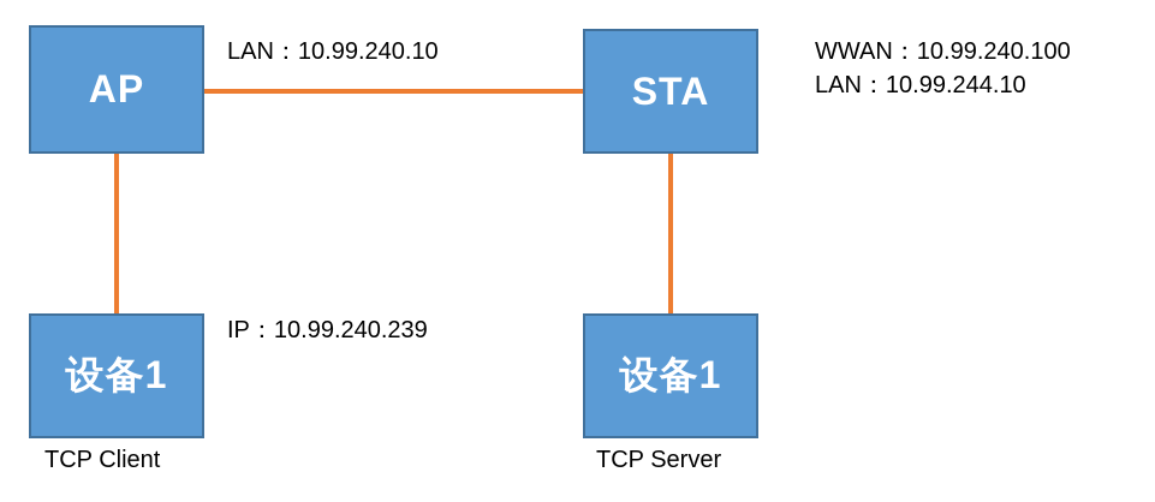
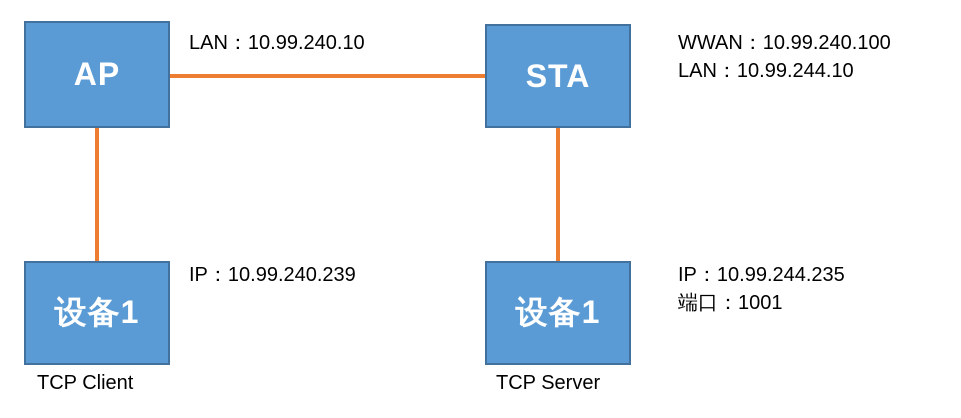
  AP
  STA
  设备1
  设备1
  LAN：10.99.240.10
  WWAN：10.99.240.100
  LAN：10.99.244.10
  IP：10.99.240.239
+ IP：10.99.244.235
+ 端口：1001
  TCP Client
  TCP Server
